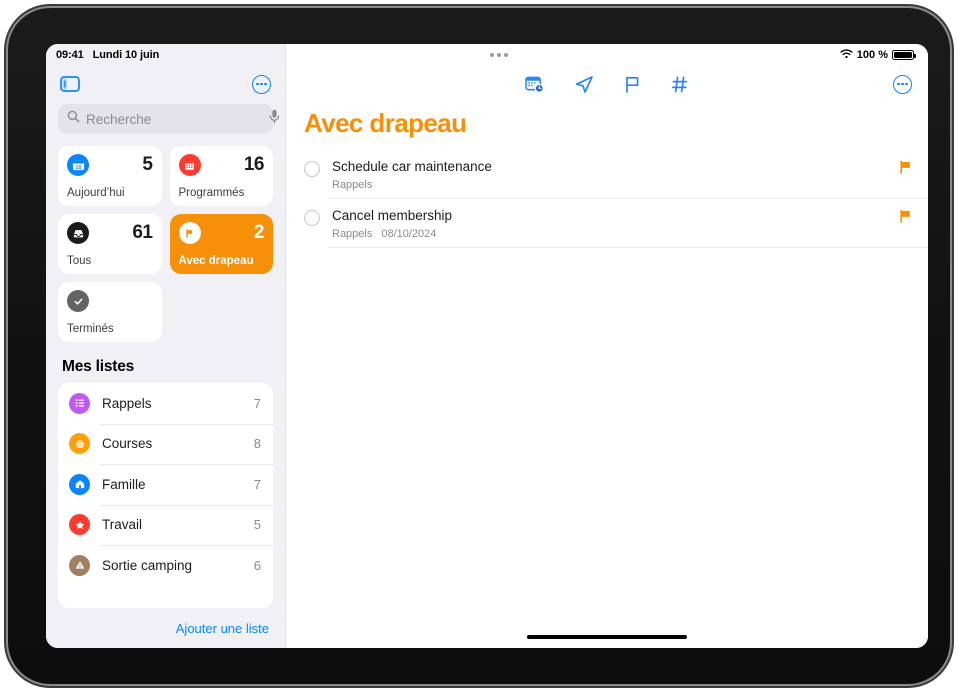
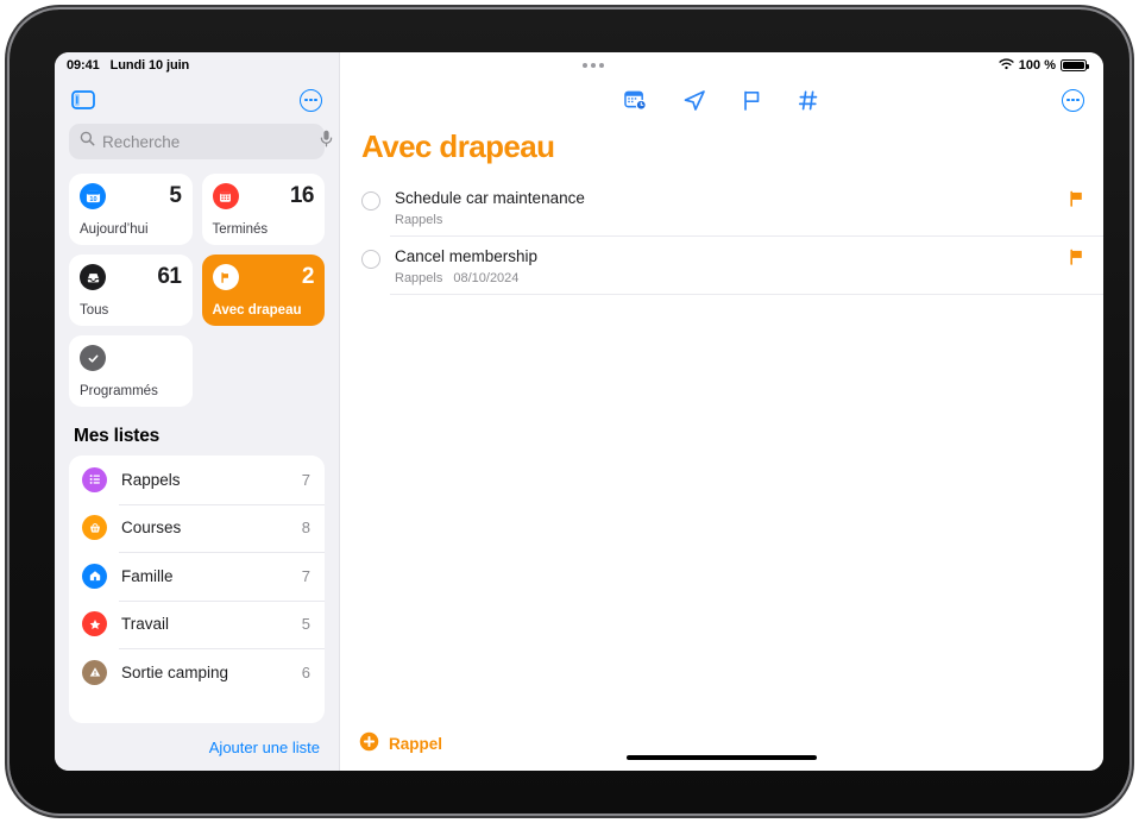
  Recherche
  5
  Aujourd’hui
  16
- Programmés
+ Terminés
  61
  Tous
  2
  Avec drapeau
- Terminés
+ Programmés
  Mes listes
  Rappels
  7
  Courses
  8
  Famille
  7
  Travail
  5
  Sortie camping
  6
  Ajouter une liste
  Avec drapeau
  Schedule car maintenance
  Rappels
  Cancel membership
  Rappels
  08/10/2024
+ Rappel
  09:41
  Lundi 10 juin
  100 %
